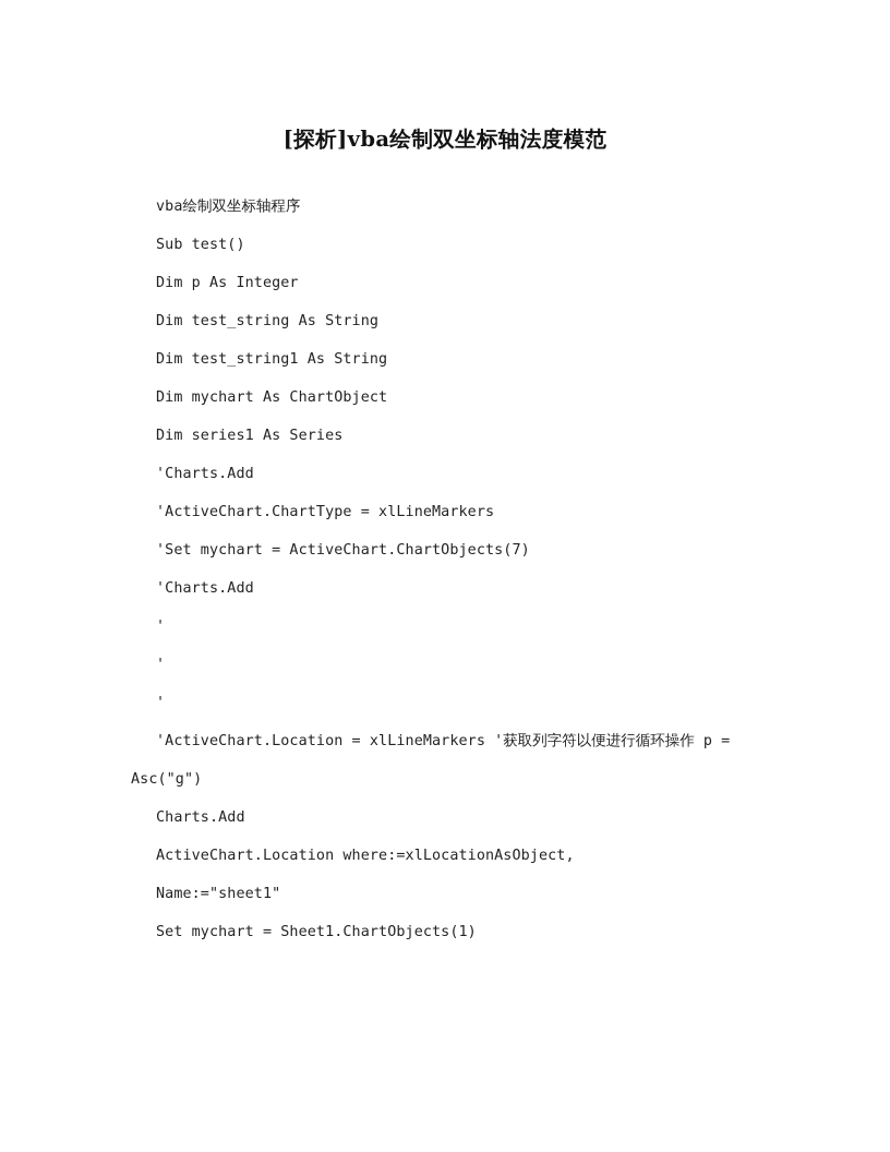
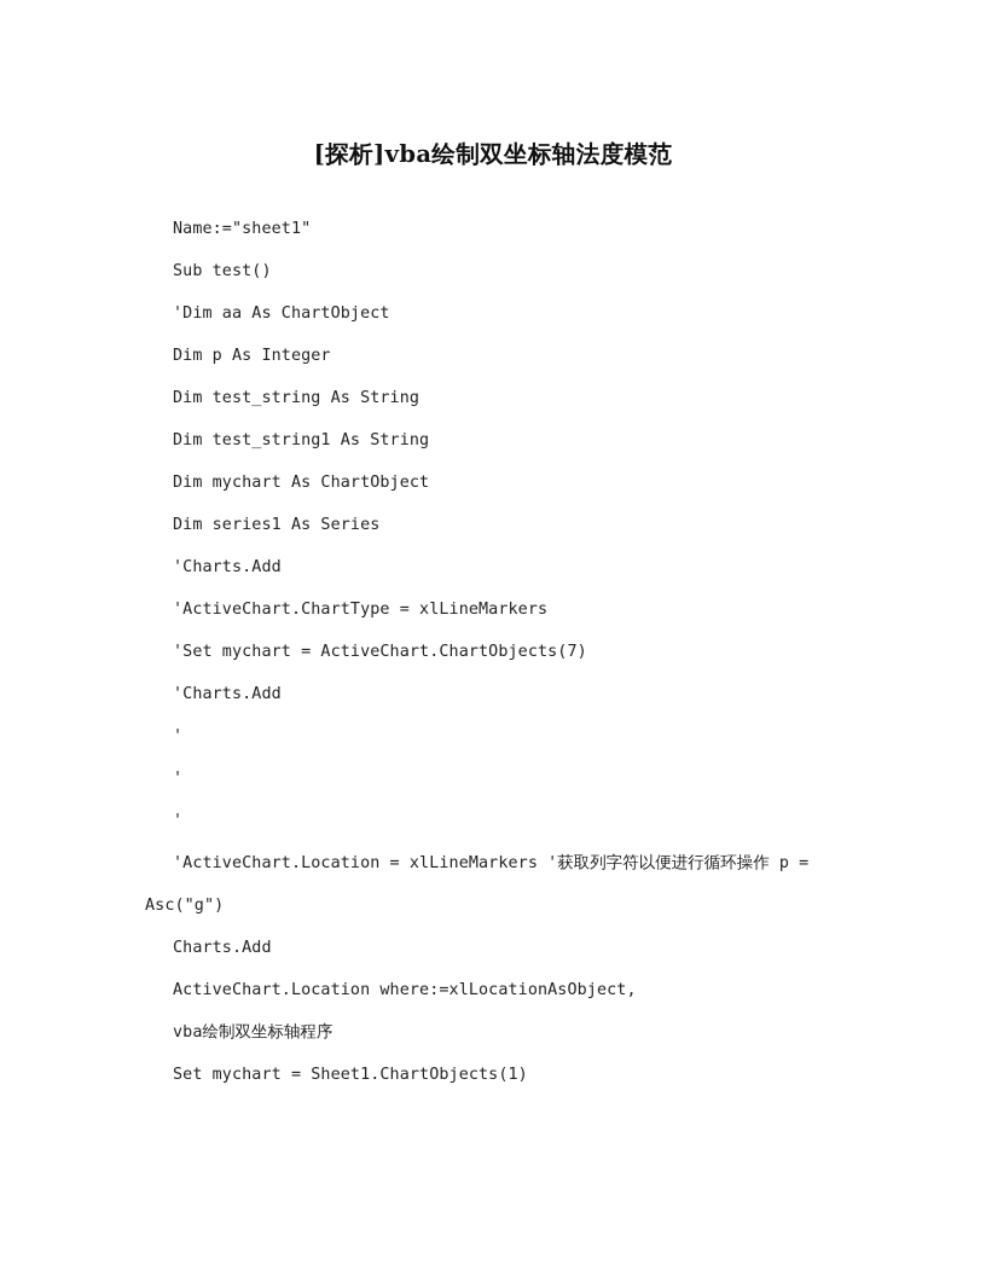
  [探析]vba绘制双坐标轴法度模范
- vba绘制双坐标轴程序
+ Name:="sheet1"
  Sub test()
+ 'Dim aa As ChartObject
  Dim p As Integer
  Dim test_string As String
  Dim test_string1 As String
  Dim mychart As ChartObject
  Dim series1 As Series
  'Charts.Add
  'ActiveChart.ChartType = xlLineMarkers
  'Set mychart = ActiveChart.ChartObjects(7)
  'Charts.Add
  '
  '
  '
  'ActiveChart.Location = xlLineMarkers '获取列字符以便进行循环操作 p = Asc("g")
  Charts.Add
  ActiveChart.Location where:=xlLocationAsObject,
- Name:="sheet1"
+ vba绘制双坐标轴程序
  Set mychart = Sheet1.ChartObjects(1)
